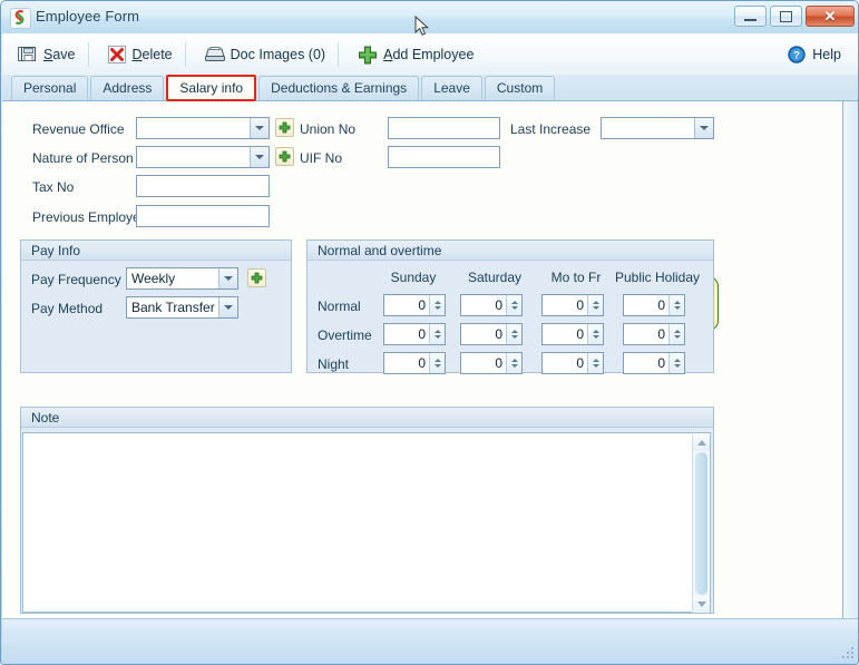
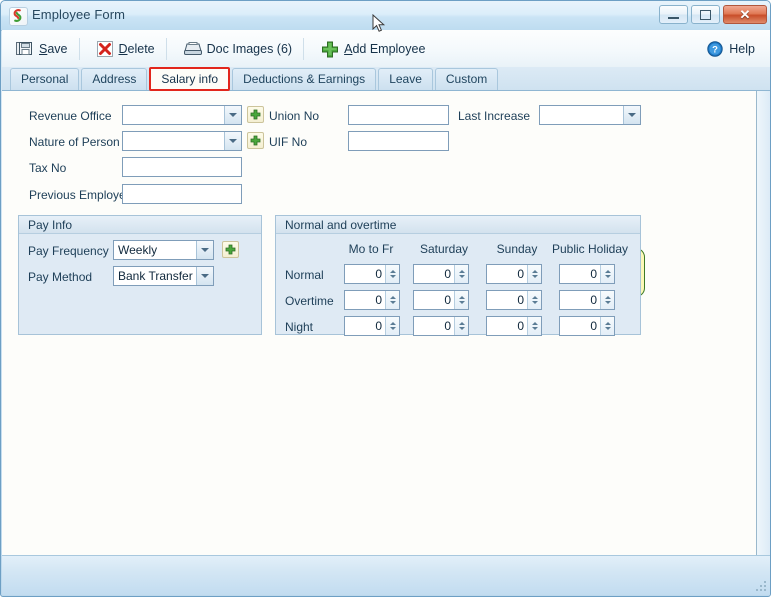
  Employee Form
  ✕
  Save
  Delete
- Doc Images (0)
+ Doc Images (6)
  Add Employee
  ?
  Help
  Personal
  Address
  Salary info
  Deductions & Earnings
  Leave
  Custom
  Revenue Office
  Nature of Person
  Tax No
  Previous Employ
  Union No
  UIF No
  Last Increase
  Pay Info
  Pay Frequency
  Weekly
  Pay Method
  Bank Transfer
  Normal and overtime
- Sunday
+ Mo to Fr
  Saturday
- Mo to Fr
+ Sunday
  Public Holiday
  Normal
  0
  0
  0
  0
  Overtime
  0
  0
  0
  0
  Night
  0
  0
  0
  0
- Note
